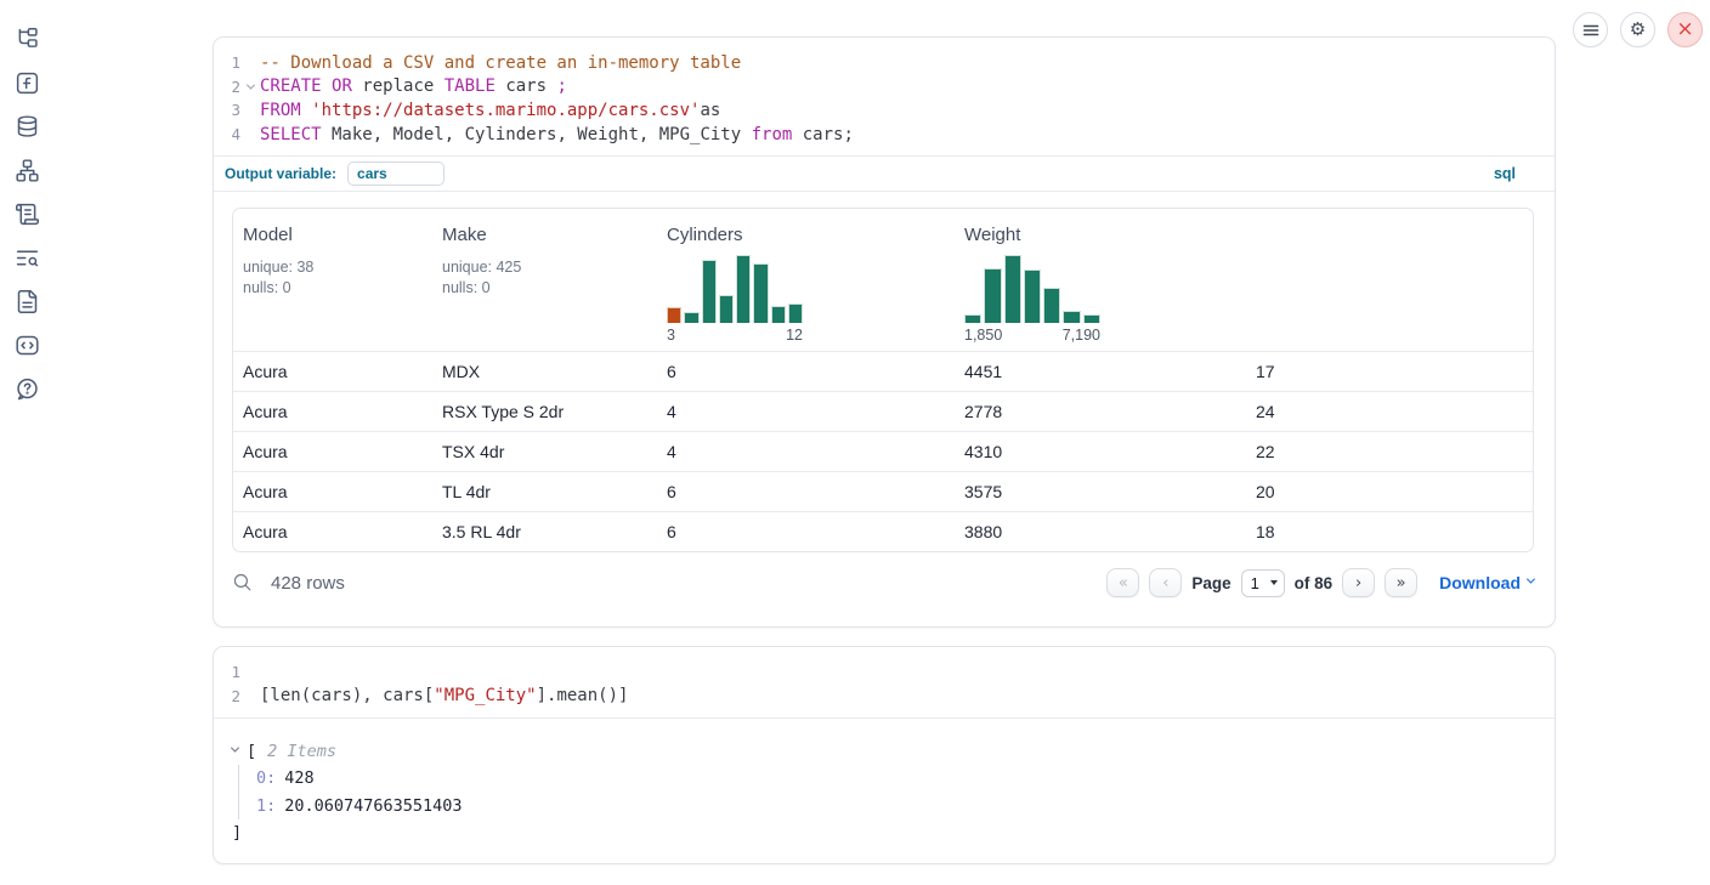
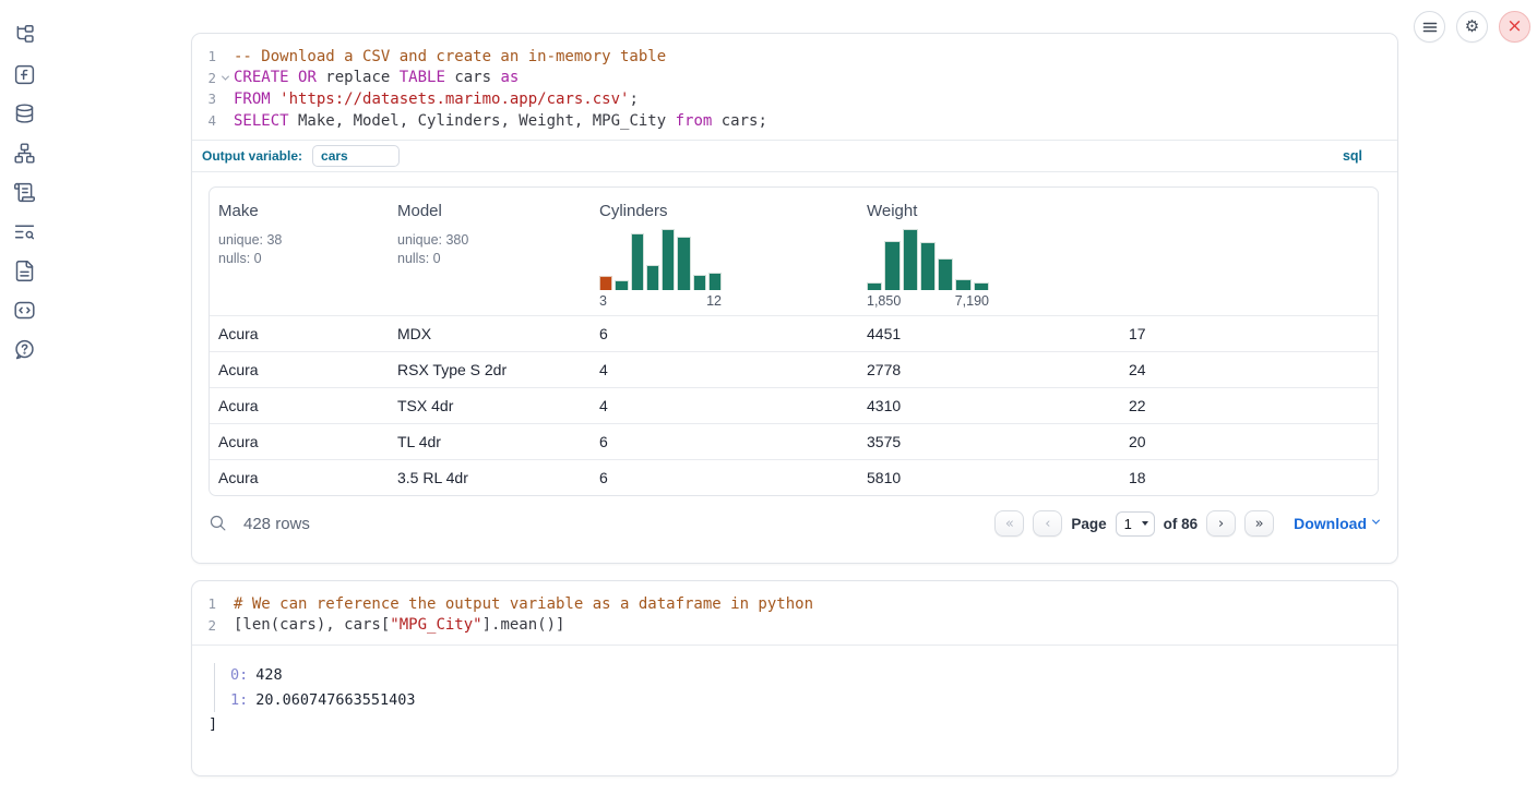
  ⚙
  ×
  1
  -- Download a CSV and create an in-memory table
  2
- CREATE OR replace TABLE cars ;
+ CREATE OR replace TABLE cars as
  3
- FROM 'https://datasets.marimo.app/cars.csv'as
+ FROM 'https://datasets.marimo.app/cars.csv';
  4
  SELECT Make, Model, Cylinders, Weight, MPG_City from cars;
  Output variable:
  cars
  sql
- Model
+ Make
  unique: 38
  nulls: 0
- Make
+ Model
- unique: 425
+ unique: 380
  nulls: 0
  Cylinders
  3
  12
  Weight
  1,850
  7,190
  Acura
  MDX
  6
  4451
  17
  Acura
  RSX Type S 2dr
  4
  2778
  24
  Acura
  TSX 4dr
  4
  4310
  22
  Acura
  TL 4dr
  6
  3575
  20
  Acura
  3.5 RL 4dr
  6
- 3880
+ 5810
  18
  428 rows
  «
  ‹
  Page
  1
  of 86
  ›
  »
  Download
  1
+ # We can reference the output variable as a dataframe in python
  2
  [len(cars), cars["MPG_City"].mean()]
- [
- 2 Items
  0:
  428
  1:
  20.060747663551403
  ]
